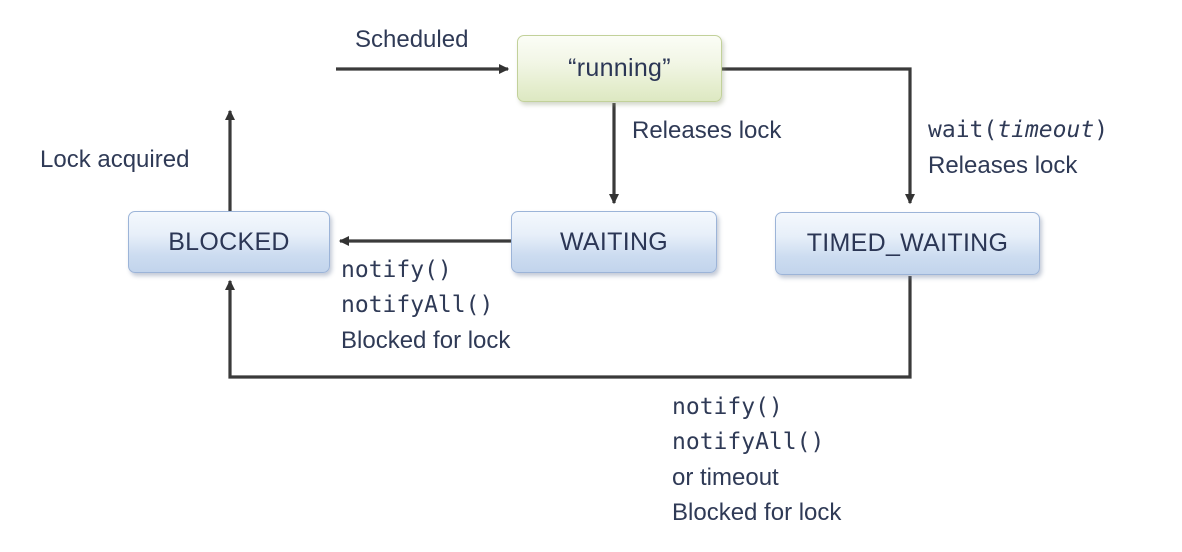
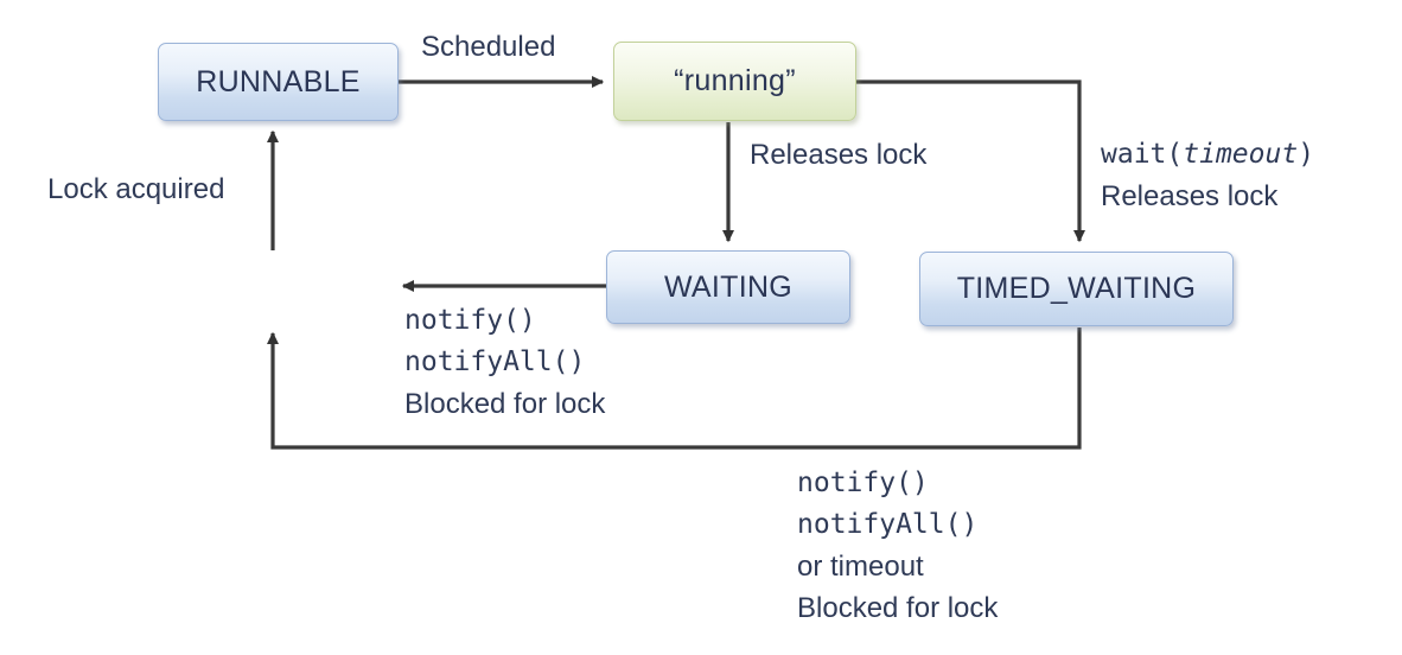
+ RUNNABLE
  “running”
- BLOCKED
  WAITING
  TIMED_WAITING
  Scheduled
  Lock acquired
  Releases lock
  wait(timeout)
  Releases lock
  notify()
  notifyAll()
  Blocked for lock
  notify()
  notifyAll()
  or timeout
  Blocked for lock
